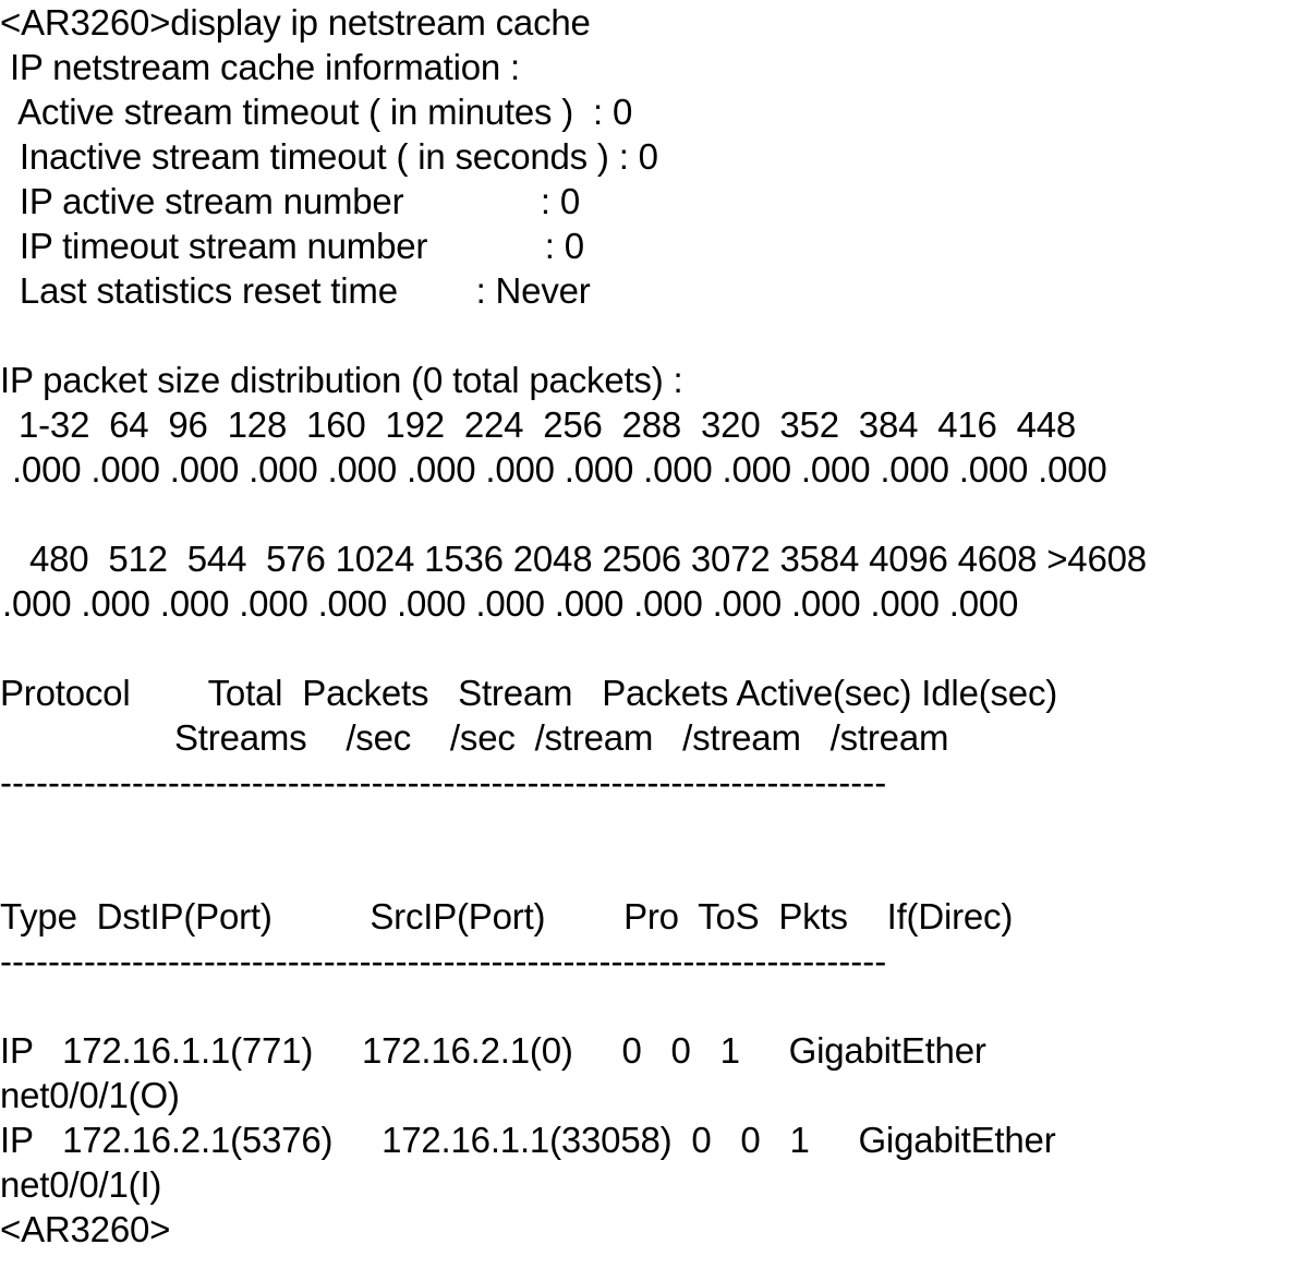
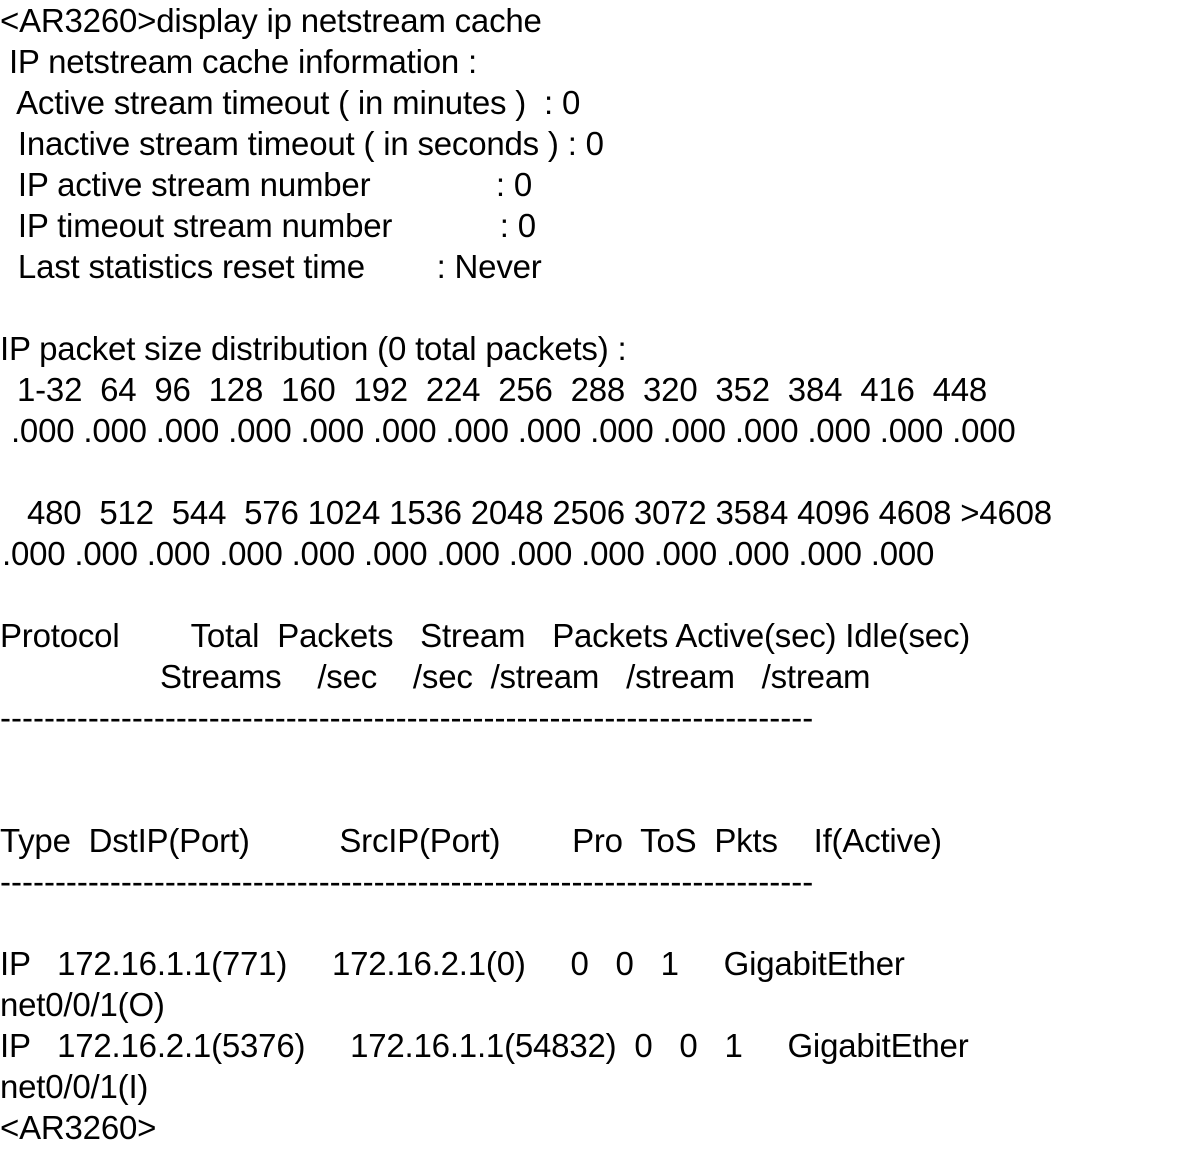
  <AR3260>display ip netstream cache
  IP netstream cache information :
  Active stream timeout ( in minutes ) : 0
  Inactive stream timeout ( in seconds ) : 0
  IP active stream number : 0
  IP timeout stream number : 0
  Last statistics reset time : Never
  IP packet size distribution (0 total packets) :
  1-32 64 96 128 160 192 224 256 288 320 352 384 416 448
  .000 .000 .000 .000 .000 .000 .000 .000 .000 .000 .000 .000 .000 .000
  480 512 544 576 1024 1536 2048 2506 3072 3584 4096 4608 >4608
  .000 .000 .000 .000 .000 .000 .000 .000 .000 .000 .000 .000 .000
  Protocol Total Packets Stream Packets Active(sec) Idle(sec)
  Streams /sec /sec /stream /stream /stream
  --------------------------------------------------------------------------
- Type DstIP(Port) SrcIP(Port) Pro ToS Pkts If(Direc)
+ Type DstIP(Port) SrcIP(Port) Pro ToS Pkts If(Active)
  --------------------------------------------------------------------------
  IP 172.16.1.1(771) 172.16.2.1(0) 0 0 1 GigabitEther
  net0/0/1(O)
- IP 172.16.2.1(5376) 172.16.1.1(33058) 0 0 1 GigabitEther
+ IP 172.16.2.1(5376) 172.16.1.1(54832) 0 0 1 GigabitEther
  net0/0/1(I)
  <AR3260>
